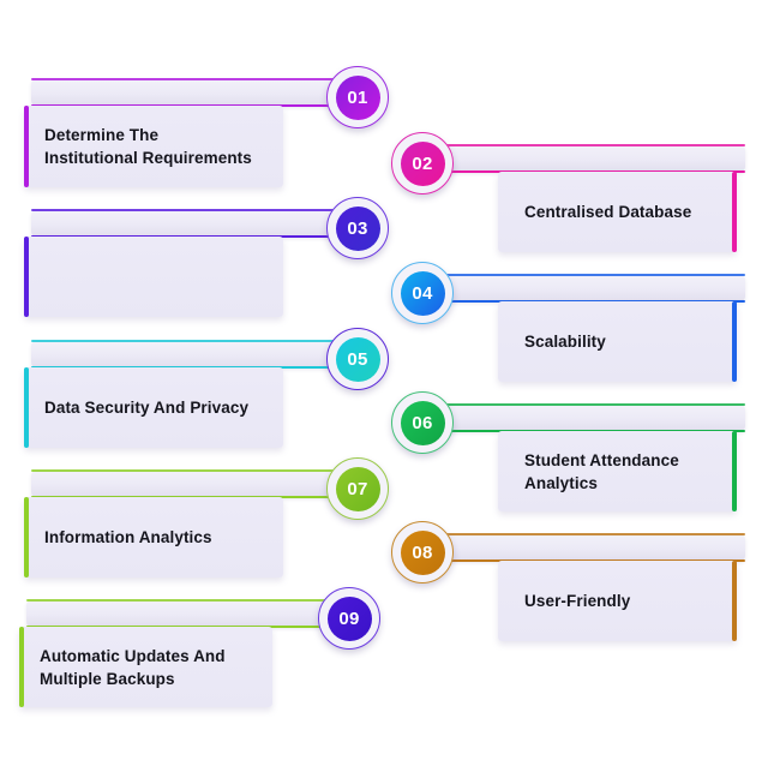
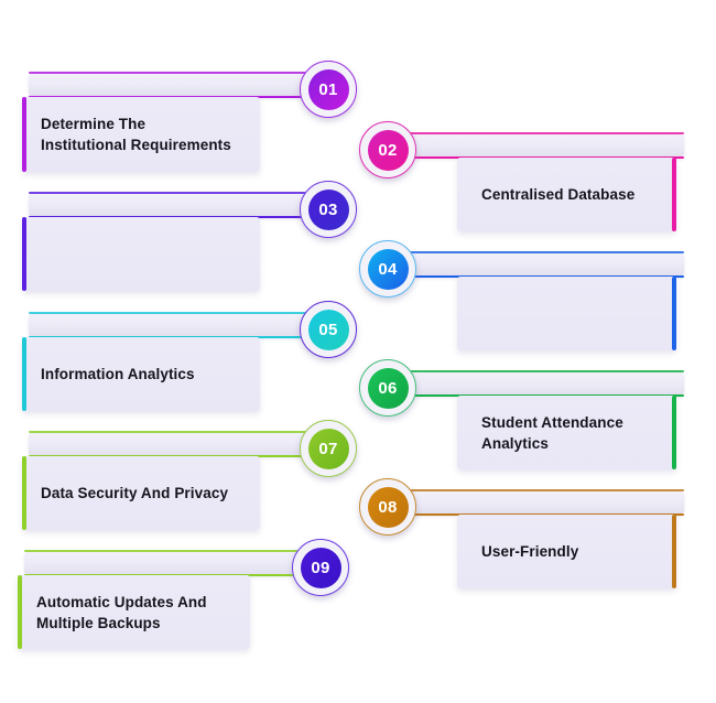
  Determine The
  Institutional Requirements
  01
  Centralised Database
  02
  03
- Scalability
  04
- Data Security And Privacy
+ Information Analytics
  05
  Student Attendance
  Analytics
  06
- Information Analytics
+ Data Security And Privacy
  07
  User-Friendly
  08
  Automatic Updates And
  Multiple Backups
  09
